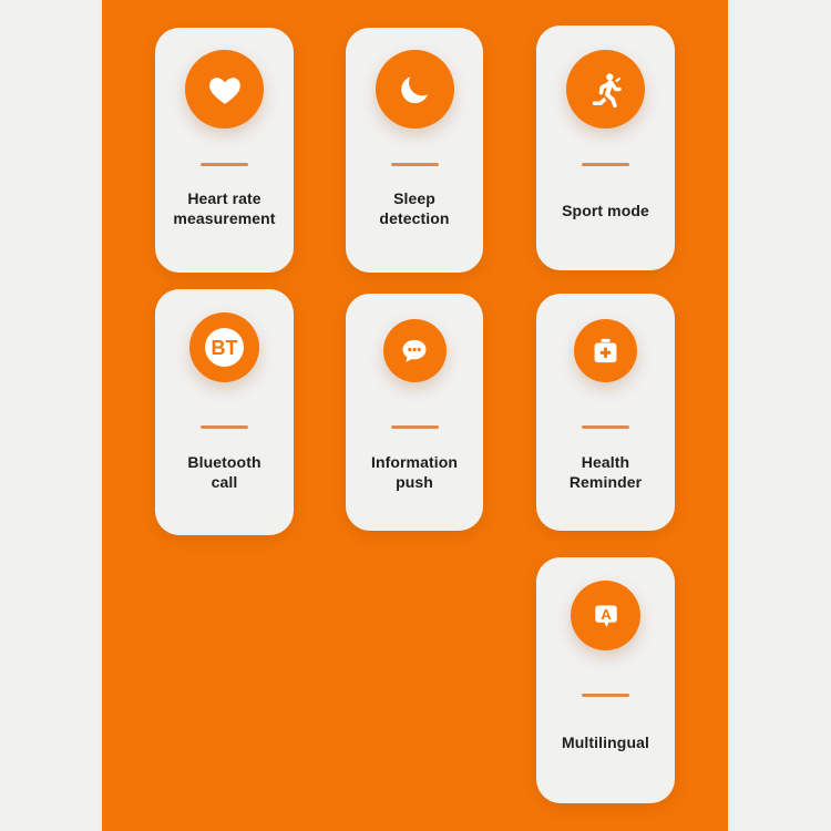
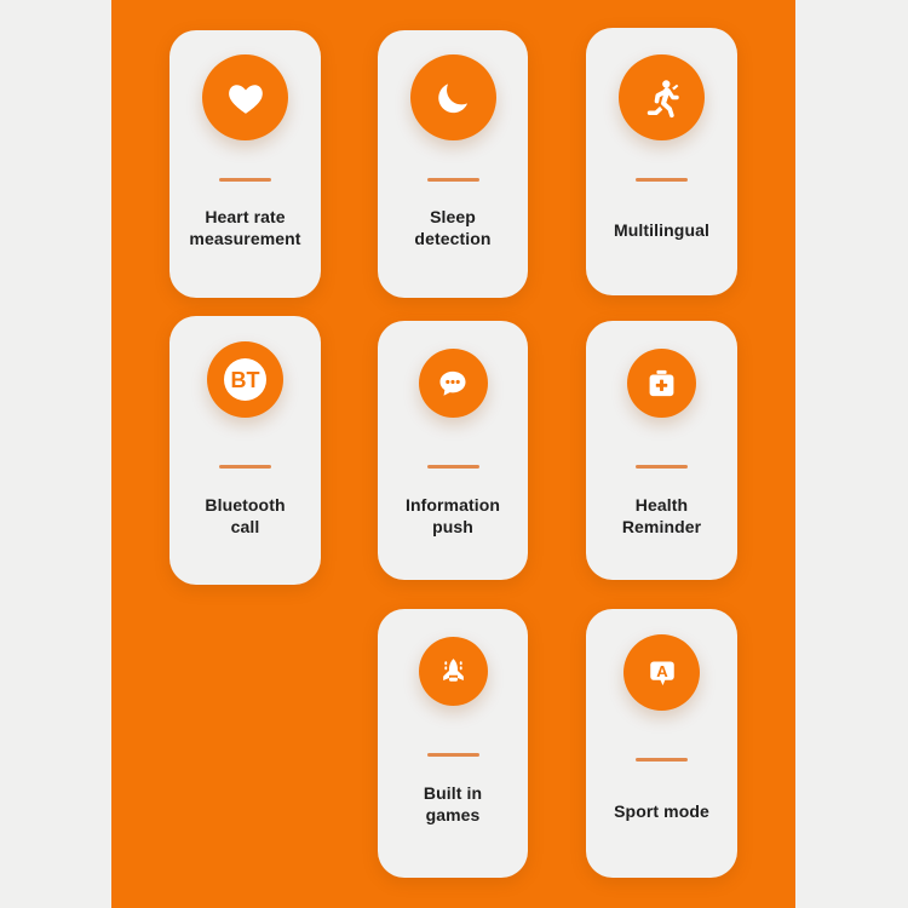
  Heart rate
  measurement
  Sleep
  detection
- Sport mode
+ Multilingual
  BT
  Bluetooth
  call
  Information
  push
  Health
  Reminder
+ Built in
+ games
  A
- Multilingual
+ Sport mode
